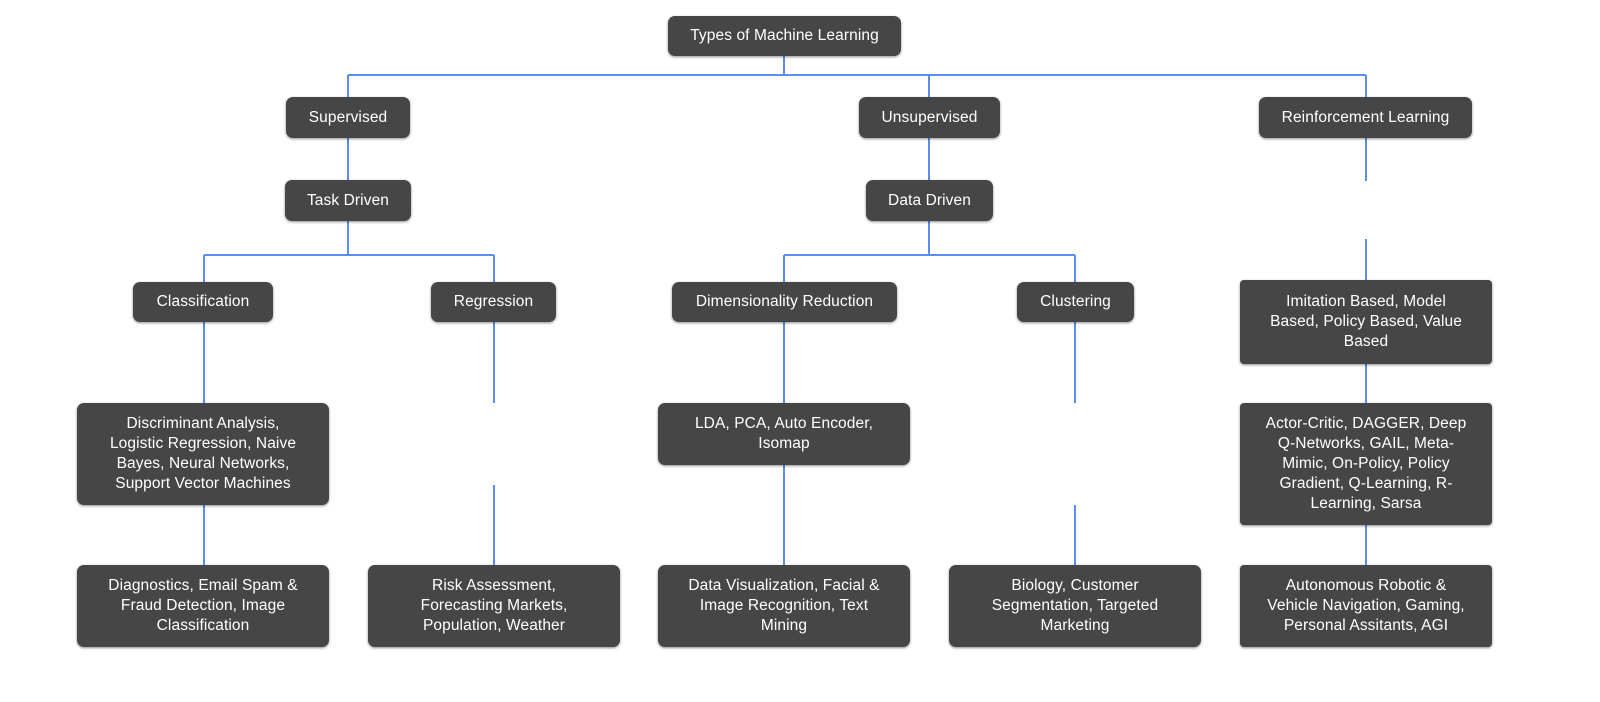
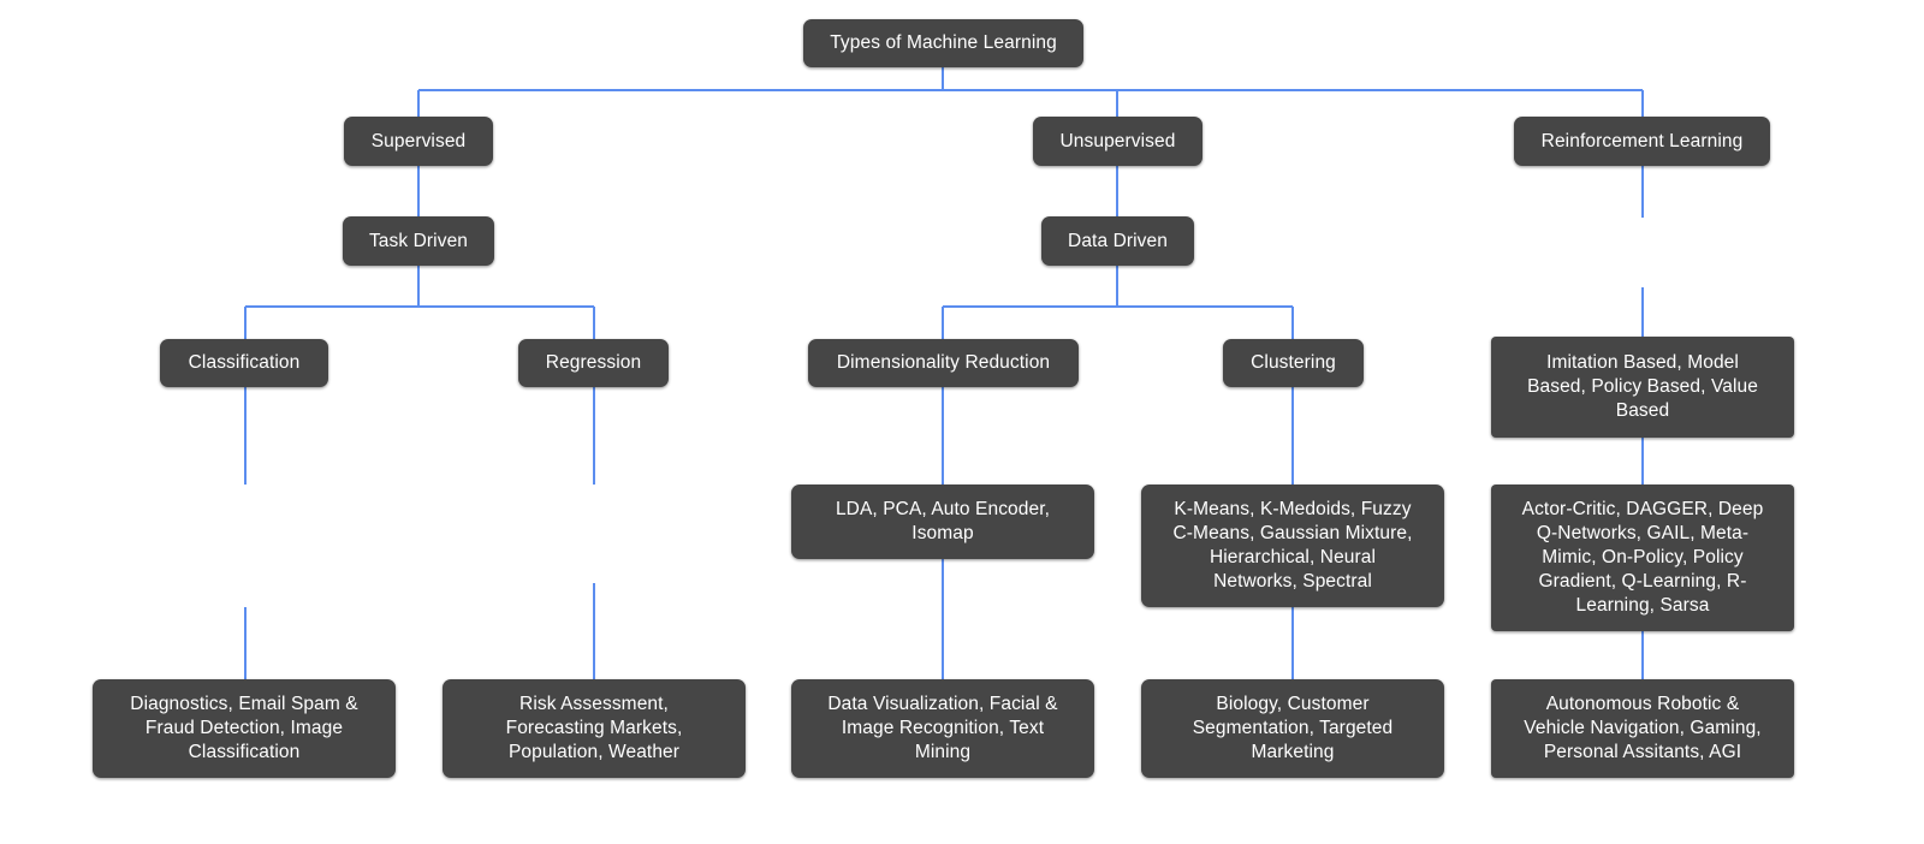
  Types of Machine Learning
  Supervised
  Unsupervised
  Reinforcement Learning
  Task Driven
  Data Driven
  Classification
  Regression
  Dimensionality Reduction
  Clustering
  Imitation Based, Model
  Based, Policy Based, Value
  Based
- Discriminant Analysis,
- Logistic Regression, Naive
- Bayes, Neural Networks,
- Support Vector Machines
  LDA, PCA, Auto Encoder,
  Isomap
+ K-Means, K-Medoids, Fuzzy
+ C-Means, Gaussian Mixture,
+ Hierarchical, Neural
+ Networks, Spectral
  Actor-Critic, DAGGER, Deep
  Q-Networks, GAIL, Meta-
  Mimic, On-Policy, Policy
  Gradient, Q-Learning, R-
  Learning, Sarsa
  Diagnostics, Email Spam &
  Fraud Detection, Image
  Classification
  Risk Assessment,
  Forecasting Markets,
  Population, Weather
  Data Visualization, Facial &
  Image Recognition, Text
  Mining
  Biology, Customer
  Segmentation, Targeted
  Marketing
  Autonomous Robotic &
  Vehicle Navigation, Gaming,
  Personal Assitants, AGI
